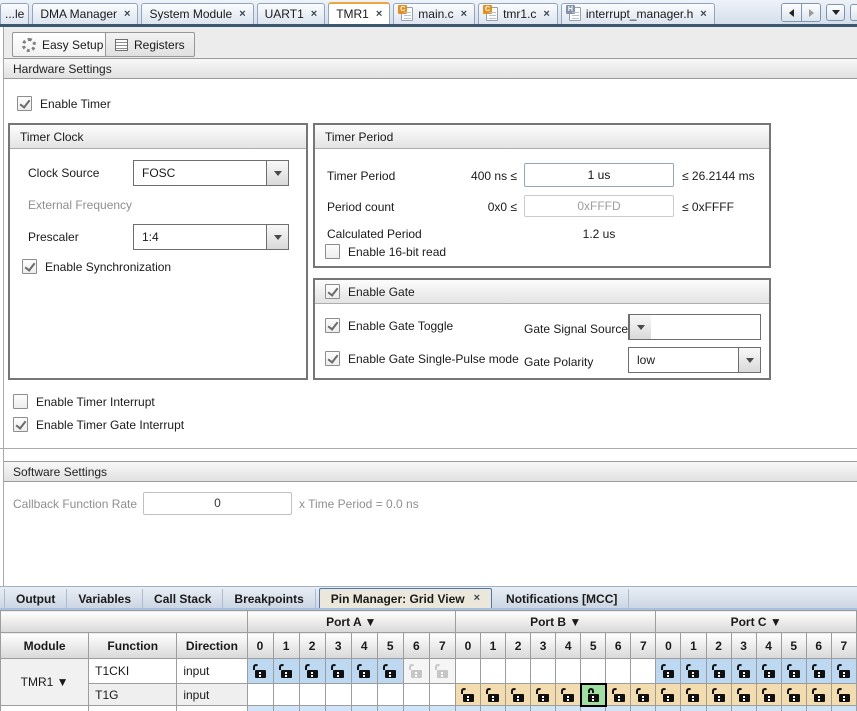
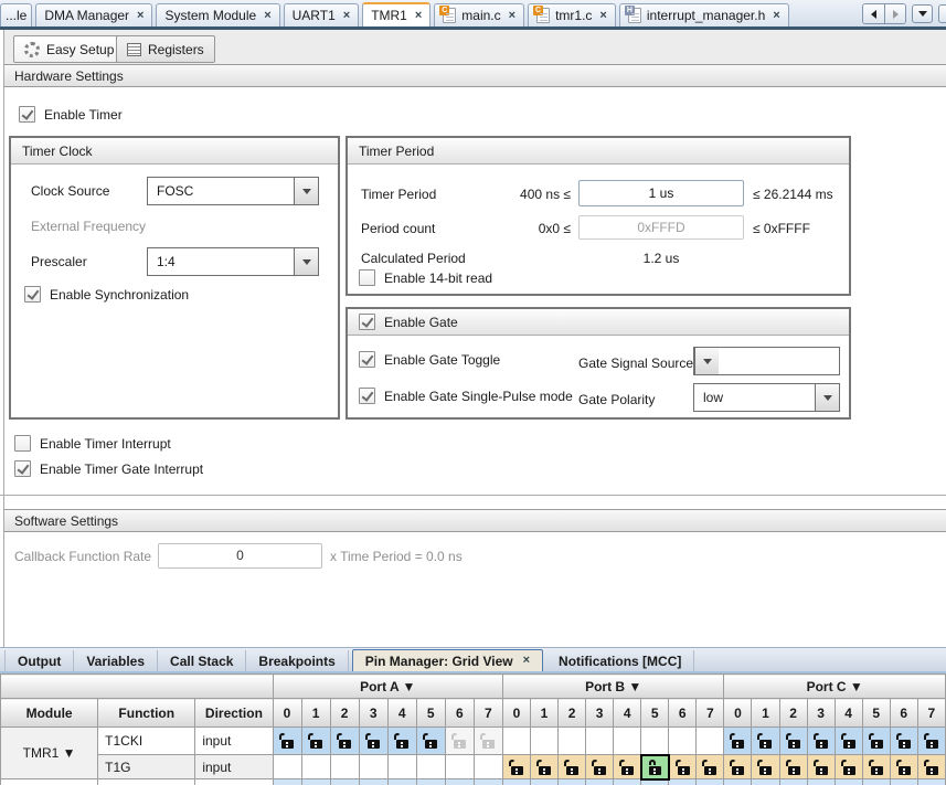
  ...le
  DMA Manager
  ×
  System Module
  ×
  UART1
  ×
  TMR1
  ×
  main.c
  ×
  tmr1.c
  ×
  interrupt_manager.h
  ×
  Easy Setup
  Registers
  Hardware Settings
  Enable Timer
  Timer Clock
  Clock Source
  FOSC
  External Frequency
  Prescaler
  1:4
  Enable Synchronization
  Timer Period
  Timer Period
  400 ns ≤
  1 us
  ≤ 26.2144 ms
  Period count
  0x0 ≤
  0xFFFD
  ≤ 0xFFFF
  Calculated Period
  1.2 us
- Enable 16-bit read
+ Enable 14-bit read
  Enable Gate
  Enable Gate Toggle
  Gate Signal Source
  Enable Gate Single-Pulse mode
  Gate Polarity
  low
  Enable Timer Interrupt
  Enable Timer Gate Interrupt
  Software Settings
  Callback Function Rate
  0
  x Time Period = 0.0 ns
  Output
  Variables
  Call Stack
  Breakpoints
  Pin Manager: Grid View
  ×
  Notifications [MCC]
  	Port A ▼	Port B ▼	Port C ▼
  Module	Function	Direction	0	1	2	3	4	5	6	7	0	1	2	3	4	5	6	7	0	1	2	3	4	5	6	7
  TMR1 ▼	T1CKI	input
  T1G	input
